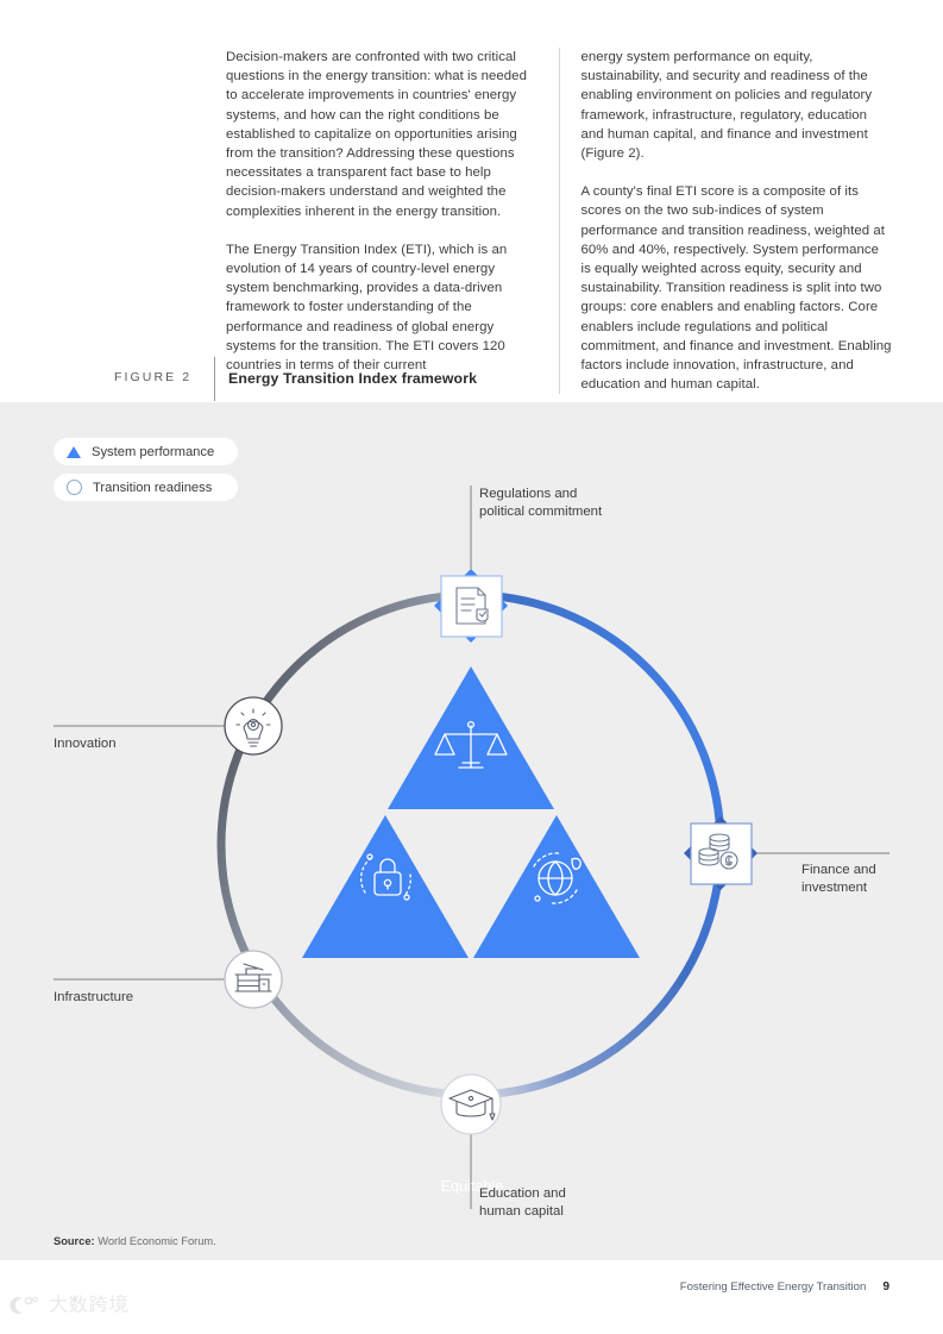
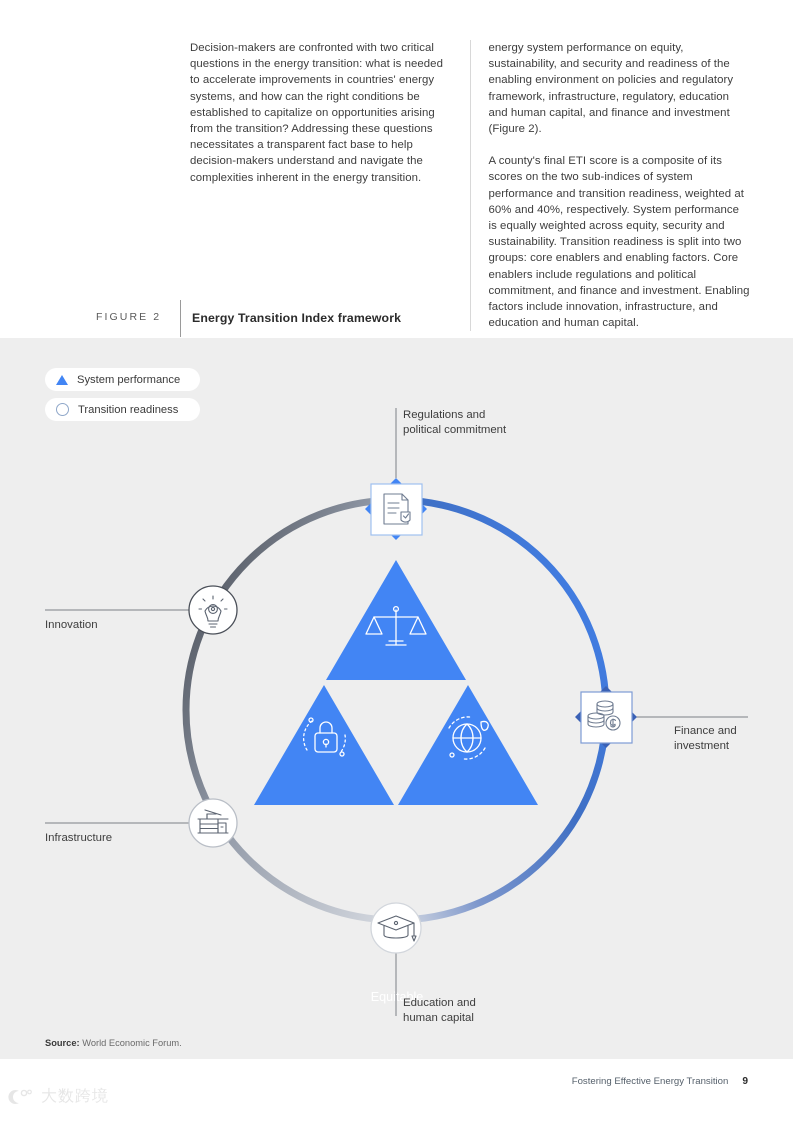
- Decision-makers are confronted with two critical questions in the energy transition: what is needed to accelerate improvements in countries' energy systems, and how can the right conditions be established to capitalize on opportunities arising from the transition? Addressing these questions necessitates a transparent fact base to help decision-makers understand and weighted the complexities inherent in the energy transition.
+ Decision-makers are confronted with two critical questions in the energy transition: what is needed to accelerate improvements in countries' energy systems, and how can the right conditions be established to capitalize on opportunities arising from the transition? Addressing these questions necessitates a transparent fact base to help decision-makers understand and navigate the complexities inherent in the energy transition.
- The Energy Transition Index (ETI), which is an evolution of 14 years of country-level energy system benchmarking, provides a data-driven framework to foster understanding of the performance and readiness of global energy systems for the transition. The ETI covers 120 countries in terms of their current
  energy system performance on equity, sustainability, and security and readiness of the enabling environment on policies and regulatory framework, infrastructure, regulatory, education and human capital, and finance and investment (Figure 2).
  A county's final ETI score is a composite of its scores on the two sub-indices of system performance and transition readiness, weighted at 60% and 40%, respectively. System performance is equally weighted across equity, security and sustainability. Transition readiness is split into two groups: core enablers and enabling factors. Core enablers include regulations and political commitment, and finance and investment. Enabling factors include innovation, infrastructure, and education and human capital.
  FIGURE 2
  Energy Transition Index framework
  System performance
  Transition readiness
  Equitable
  Regulations and
  political commitment
  Finance and
  investment
  Education and
  human capital
  Infrastructure
  Innovation
  Source: World Economic Forum.
  Fostering Effective Energy Transition
  9
  大数跨境
